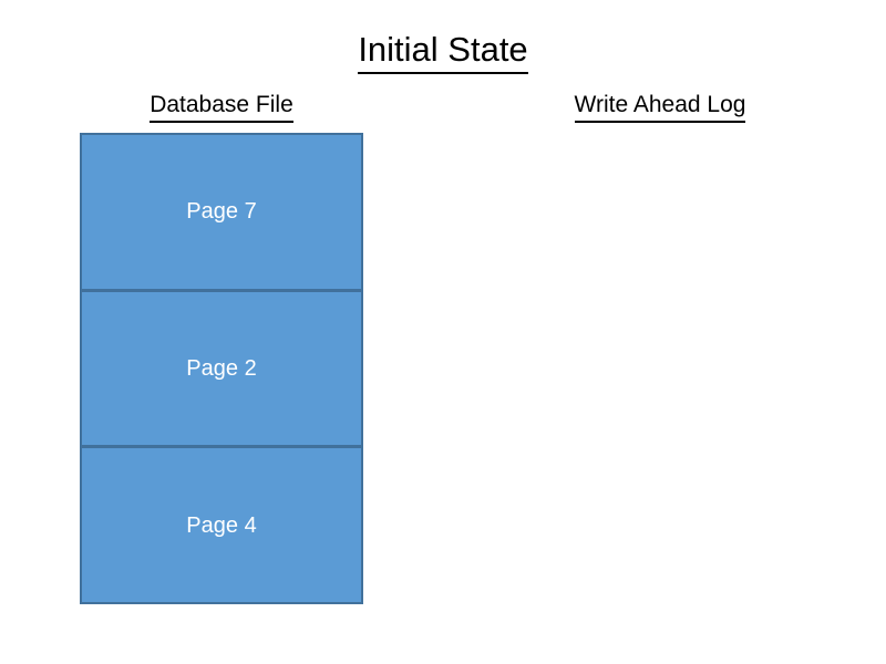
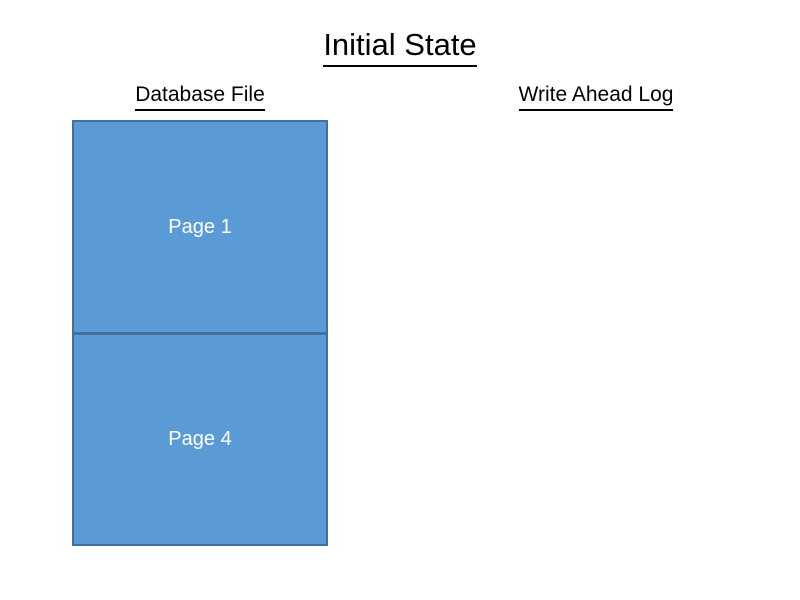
  Initial State
  Database File
  Write Ahead Log
- Page 7
+ Page 1
- Page 2
  Page 4
